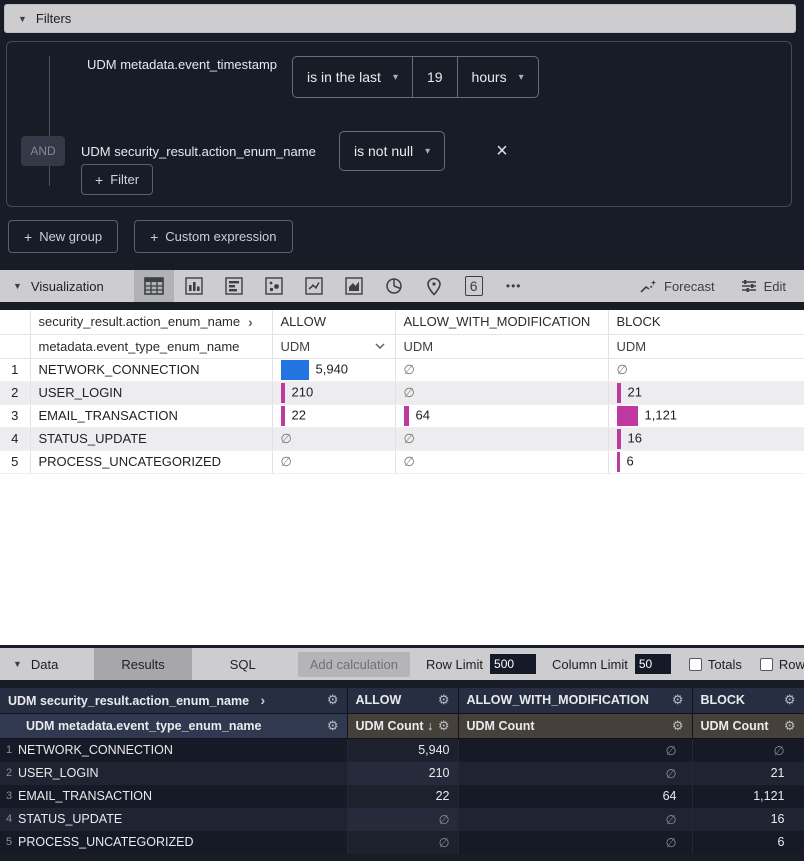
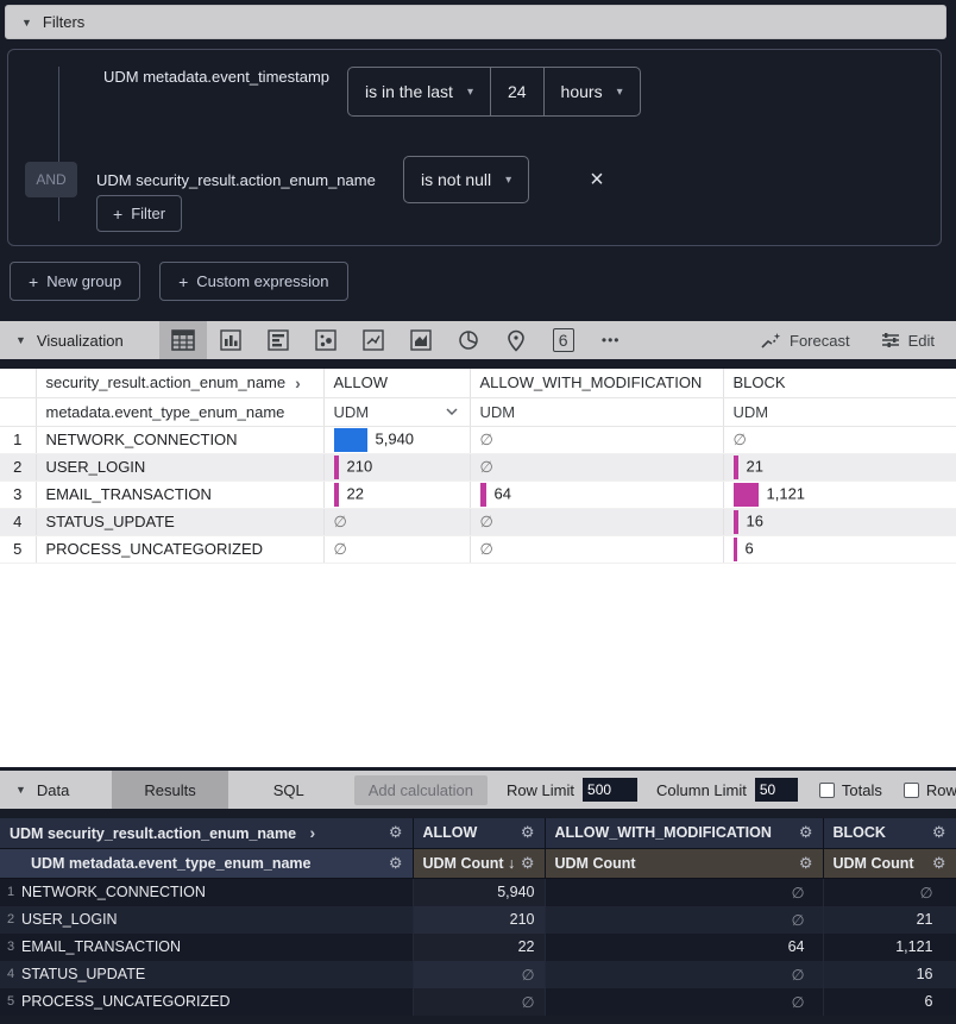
  ▼
  Filters
  UDM metadata.event_timestamp
  is in the last
  ▾
- 19
+ 24
  hours
  ▾
  AND
  UDM security_result.action_enum_name
  is not null
  ▾
  ×
  +
  Filter
  +
  New group
  +
  Custom expression
  ▼
  Visualization
  6
  •••
  Forecast
  Edit
  	security_result.action_enum_name ›	ALLOW	ALLOW_WITH_MODIFICATION	BLOCK
  	metadata.event_type_enum_name	UDM	UDM	UDM
  1	NETWORK_CONNECTION	5,940	∅	∅
  2	USER_LOGIN	210	∅	21
  3	EMAIL_TRANSACTION	22	64	1,121
  4	STATUS_UPDATE	∅	∅	16
  5	PROCESS_UNCATEGORIZED	∅	∅	6
  ▼
  Data
  Results
  SQL
  Add calculation
  Row Limit
  500
  Column Limit
  50
  Totals
  UDM security_result.action_enum_name › ⚙	ALLOW ⚙	ALLOW_WITH_MODIFICATION ⚙	BLOCK ⚙
  UDM metadata.event_type_enum_name ⚙	UDM Count ↓ ⚙	UDM Count ⚙	UDM Count ⚙
  1 NETWORK_CONNECTION	5,940	∅	∅
  2 USER_LOGIN	210	∅	21
  3 EMAIL_TRANSACTION	22	64	1,121
  4 STATUS_UPDATE	∅	∅	16
  5 PROCESS_UNCATEGORIZED	∅	∅	6
